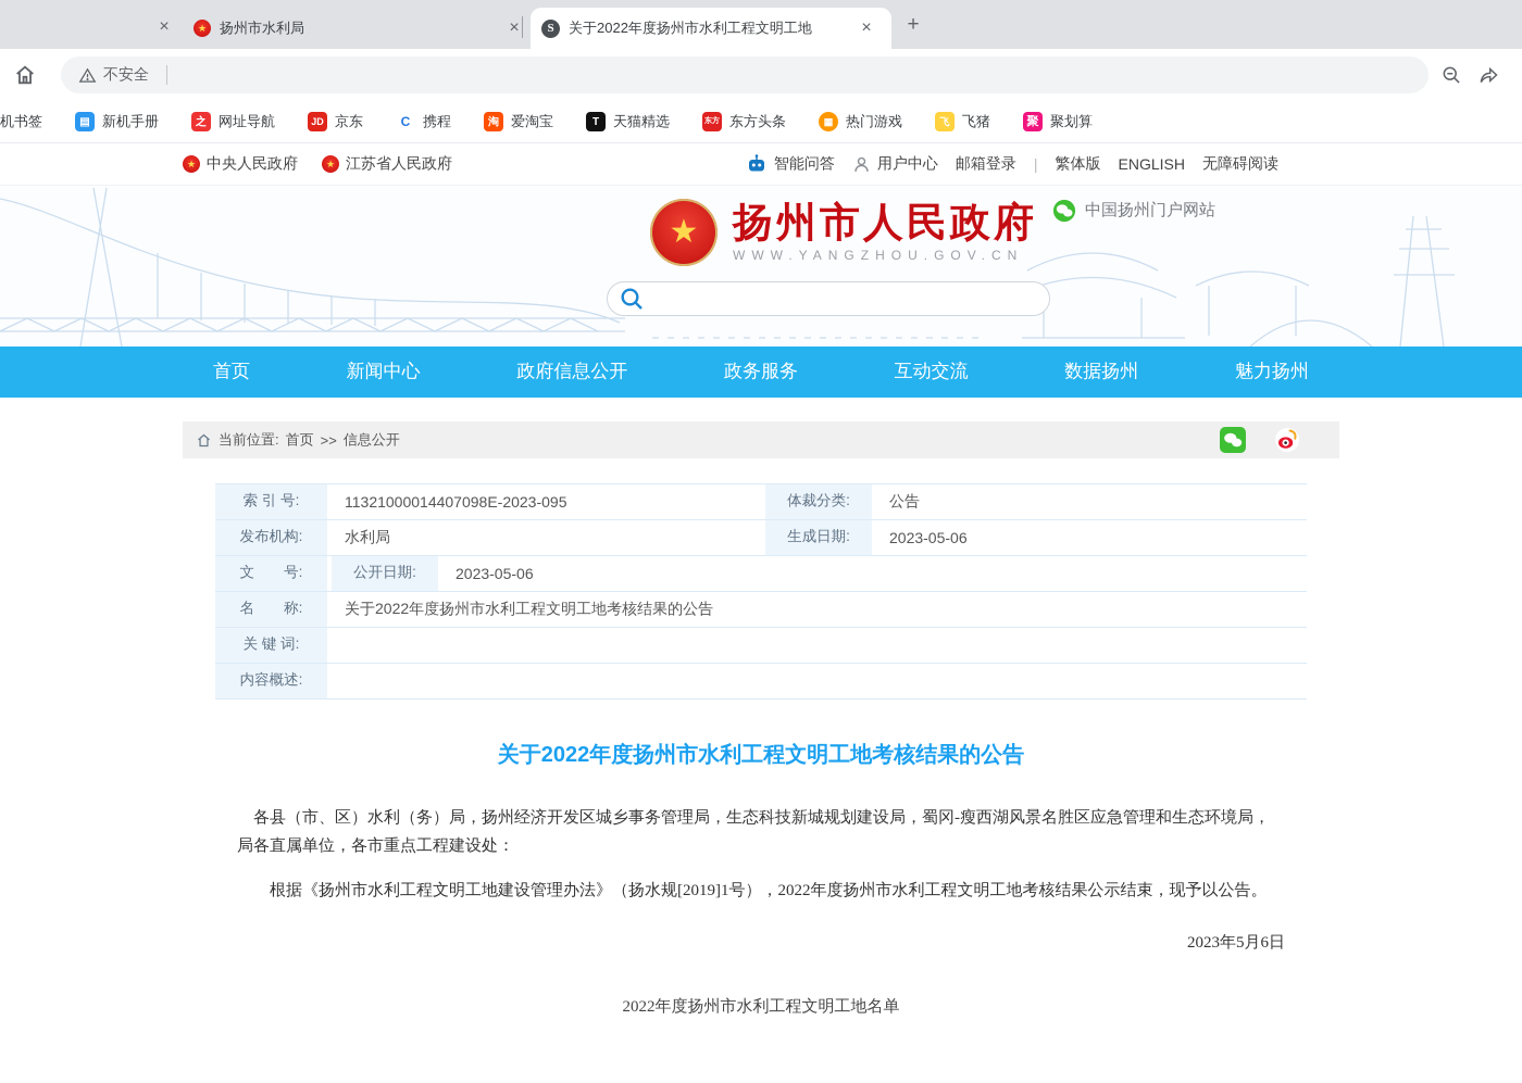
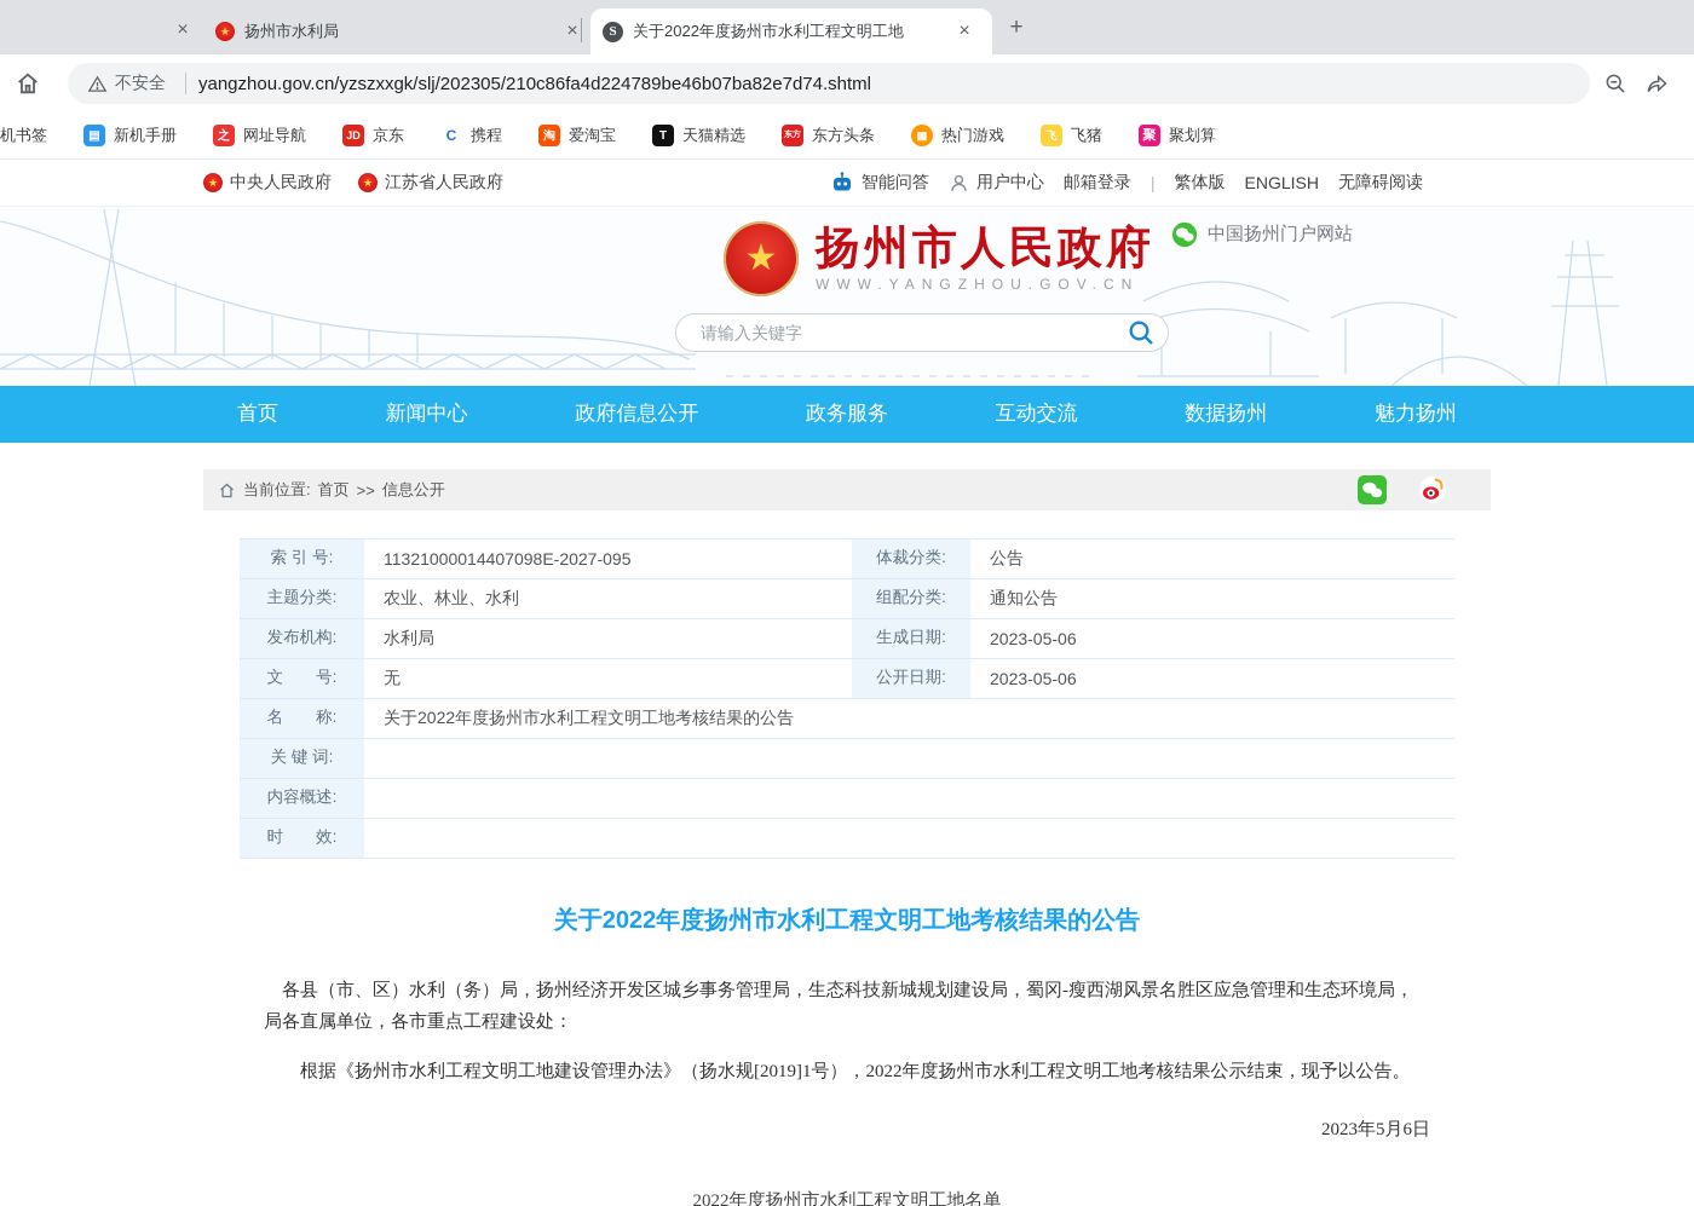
  ×
  ★
  扬州市水利局
  ×
  S
  关于2022年度扬州市水利工程文明工地
  ×
  +
  不安全
+ yangzhou.gov.cn/yzszxxgk/slj/202305/210c86fa4d224789be46b07ba82e7d74.shtml
  机书签
  ▤
  新机手册
  之
  网址导航
  JD
  京东
  C
  携程
  淘
  爱淘宝
  T
  天猫精选
  东方头条
  ▦
  热门游戏
  飞
  飞猪
  聚
  聚划算
  ★
  中央人民政府
  ★
  江苏省人民政府
  智能问答
  用户中心
  邮箱登录
  |
  繁体版
  ENGLISH
  无障碍阅读
  ★
  扬州市人民政府
  WWW.YANGZHOU.GOV.CN
  中国扬州门户网站
+ 请输入关键字
  首页
  新闻中心
  政府信息公开
  政务服务
  互动交流
  数据扬州
  魅力扬州
  当前位置:
  首页
  >>
  信息公开
  索 引 号:
- 11321000014407098E-2023-095
+ 11321000014407098E-2027-095
  体裁分类:
  公告
+ 主题分类:
+ 农业、林业、水利
+ 组配分类:
+ 通知公告
  发布机构:
  水利局
  生成日期:
  2023-05-06
  文 号:
+ 无
  公开日期:
  2023-05-06
  名 称:
  关于2022年度扬州市水利工程文明工地考核结果的公告
  关 键 词:
  内容概述:
+ 时 效:
  关于2022年度扬州市水利工程文明工地考核结果的公告
  各县（市、区）水利（务）局，扬州经济开发区城乡事务管理局，生态科技新城规划建设局，蜀冈-瘦西湖风景名胜区应急管理和生态环境局，局各直属单位，各市重点工程建设处：
  根据《扬州市水利工程文明工地建设管理办法》（扬水规[2019]1号），2022年度扬州市水利工程文明工地考核结果公示结束，现予以公告。
  2023年5月6日
  2022年度扬州市水利工程文明工地名单
